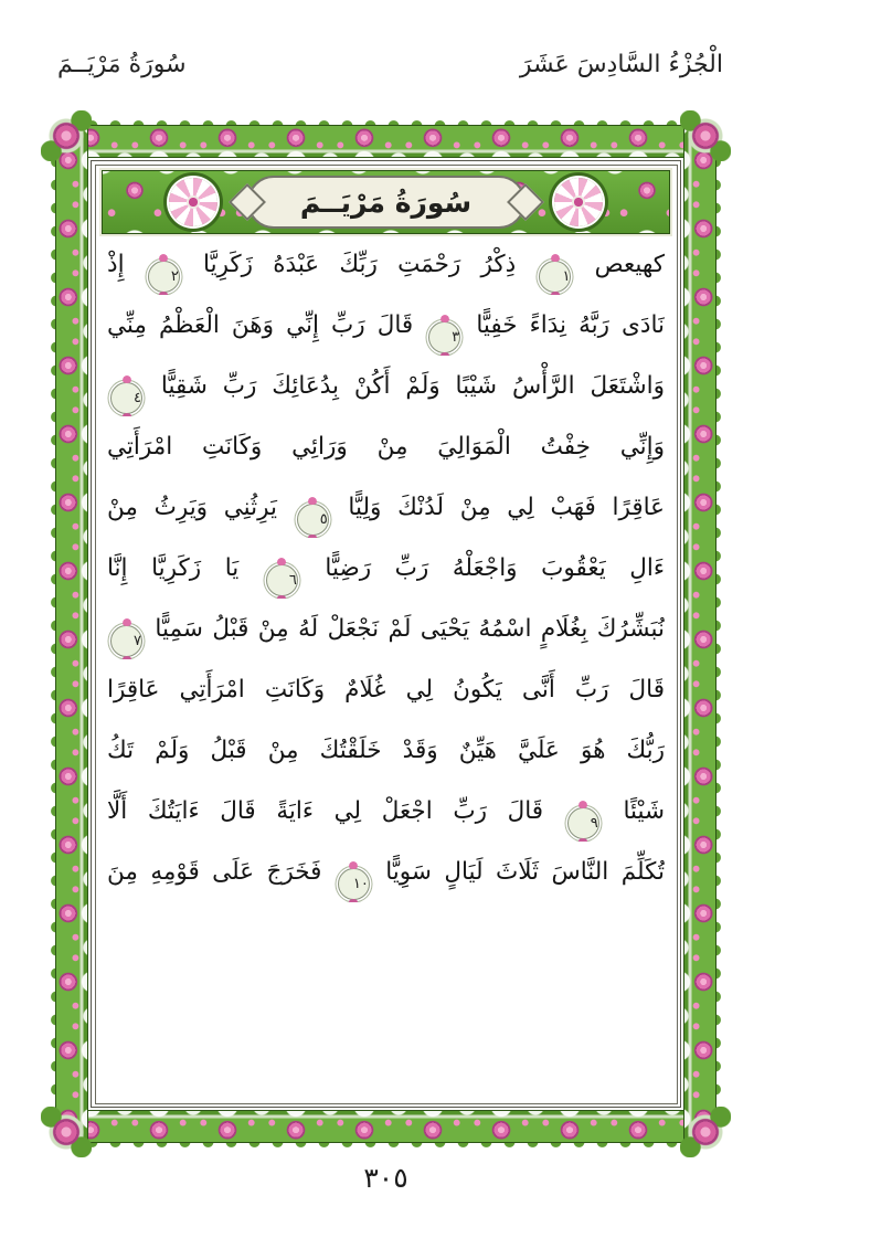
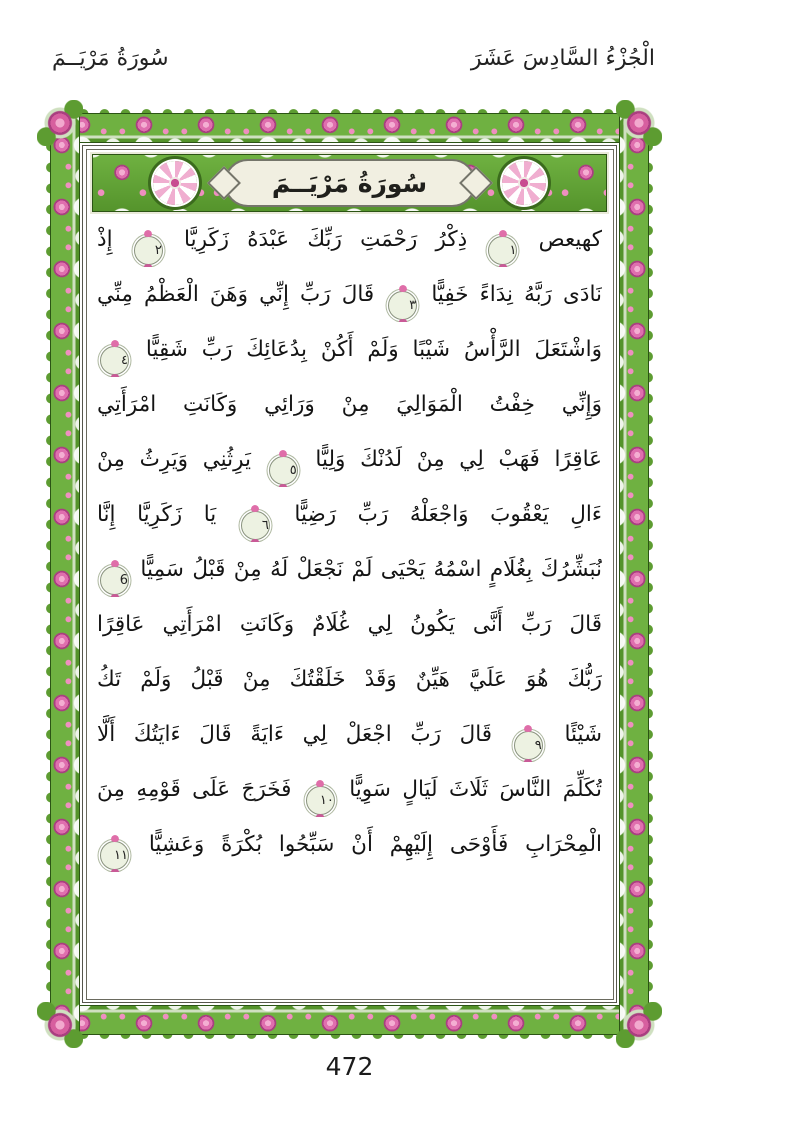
  سُورَةُ مَرْيَــمَ
  الْجُزْءُ السَّادِسَ عَشَرَ
  سُورَةُ مَرْيَــمَ
  كهيعص ١ ذِكْرُ رَحْمَتِ رَبِّكَ عَبْدَهُ زَكَرِيَّا ٢ إِذْ
  نَادَى رَبَّهُ نِدَاءً خَفِيًّا ٣ قَالَ رَبِّ إِنِّي وَهَنَ الْعَظْمُ مِنِّي
  وَاشْتَعَلَ الرَّأْسُ شَيْبًا وَلَمْ أَكُنْ بِدُعَائِكَ رَبِّ شَقِيًّا ٤
  وَإِنِّي خِفْتُ الْمَوَالِيَ مِنْ وَرَائِي وَكَانَتِ امْرَأَتِي
  عَاقِرًا فَهَبْ لِي مِنْ لَدُنْكَ وَلِيًّا ٥ يَرِثُنِي وَيَرِثُ مِنْ
  ءَالِ يَعْقُوبَ وَاجْعَلْهُ رَبِّ رَضِيًّا ٦ يَا زَكَرِيَّا إِنَّا
- نُبَشِّرُكَ بِغُلَامٍ اسْمُهُ يَحْيَى لَمْ نَجْعَلْ لَهُ مِنْ قَبْلُ سَمِيًّا ٧
+ نُبَشِّرُكَ بِغُلَامٍ اسْمُهُ يَحْيَى لَمْ نَجْعَلْ لَهُ مِنْ قَبْلُ سَمِيًّا 6
  قَالَ رَبِّ أَنَّى يَكُونُ لِي غُلَامٌ وَكَانَتِ امْرَأَتِي عَاقِرًا
  رَبُّكَ هُوَ عَلَيَّ هَيِّنٌ وَقَدْ خَلَقْتُكَ مِنْ قَبْلُ وَلَمْ تَكُ
  شَيْئًا ٩ قَالَ رَبِّ اجْعَلْ لِي ءَايَةً قَالَ ءَايَتُكَ أَلَّا
  تُكَلِّمَ النَّاسَ ثَلَاثَ لَيَالٍ سَوِيًّا ١٠ فَخَرَجَ عَلَى قَوْمِهِ مِنَ
+ الْمِحْرَابِ فَأَوْحَى إِلَيْهِمْ أَنْ سَبِّحُوا بُكْرَةً وَعَشِيًّا ١١
- ٣٠٥
+ 472
